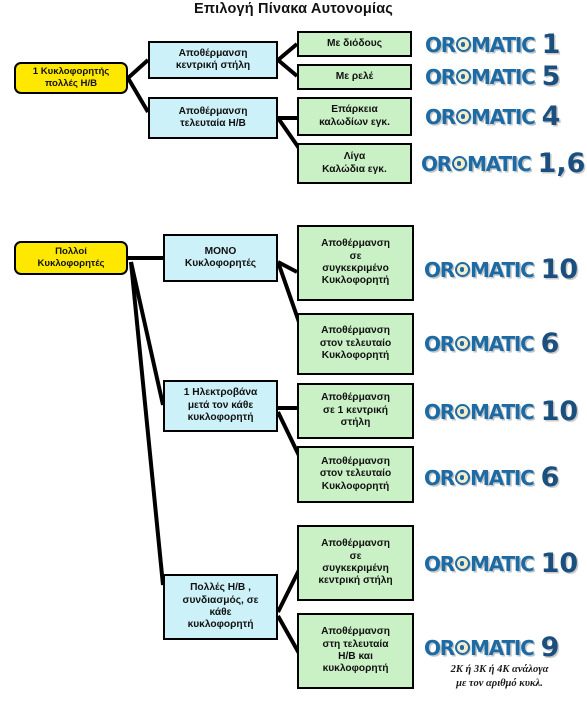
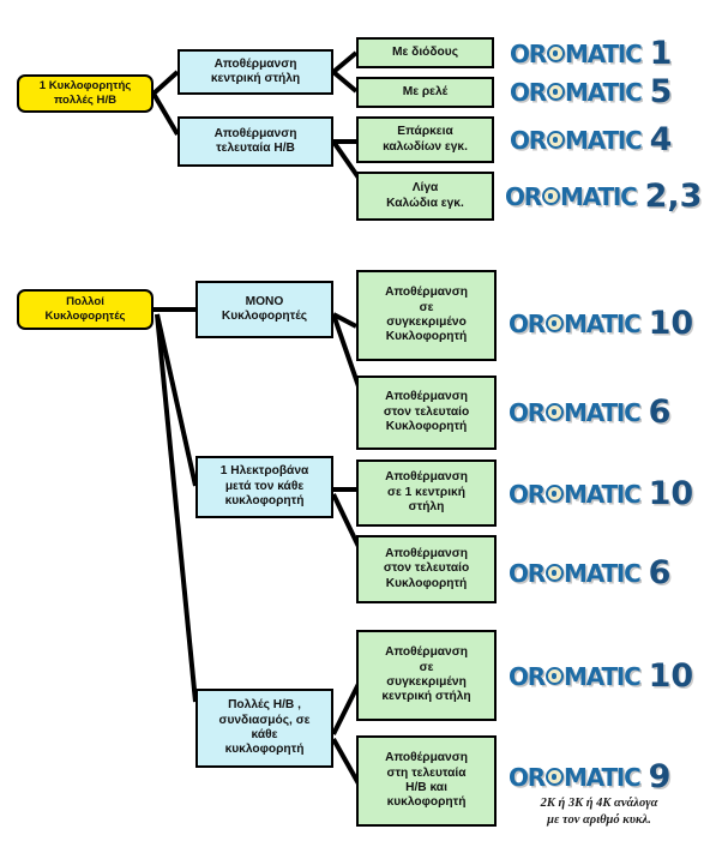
- Επιλογή Πίνακα Αυτονομίας
  1 Κυκλοφορητής
  πολλές Η/Β
  Αποθέρμανση
  κεντρική στήλη
  Αποθέρμανση
  τελευταία Η/Β
  Με διόδους
  Με ρελέ
  Επάρκεια
  καλωδίων εγκ.
  Λίγα
  Καλώδια εγκ.
  OR
  MATIC
  1
  OR
  MATIC
  5
  OR
  MATIC
  4
  OR
  MATIC
- 1,6
+ 2,3
  Πολλοί
  Κυκλοφορητές
  ΜΟΝΟ
  Κυκλοφορητές
  1 Ηλεκτροβάνα
  μετά τον κάθε
  κυκλοφορητή
  Πολλές Η/Β ,
  συνδιασμός, σε
  κάθε
  κυκλοφορητή
  Αποθέρμανση
  σε
  συγκεκριμένο
  Κυκλοφορητή
  Αποθέρμανση
  στον τελευταίο
  Κυκλοφορητή
  Αποθέρμανση
  σε 1 κεντρική
  στήλη
  Αποθέρμανση
  στον τελευταίο
  Κυκλοφορητή
  Αποθέρμανση
  σε
  συγκεκριμένη
  κεντρική στήλη
  Αποθέρμανση
  στη τελευταία
  Η/Β και
  κυκλοφορητή
  OR
  MATIC
  10
  OR
  MATIC
  6
  OR
  MATIC
  10
  OR
  MATIC
  6
  OR
  MATIC
  10
  OR
  MATIC
  9
  2Κ ή 3Κ ή 4Κ ανάλογα
  με τον αριθμό κυκλ.
